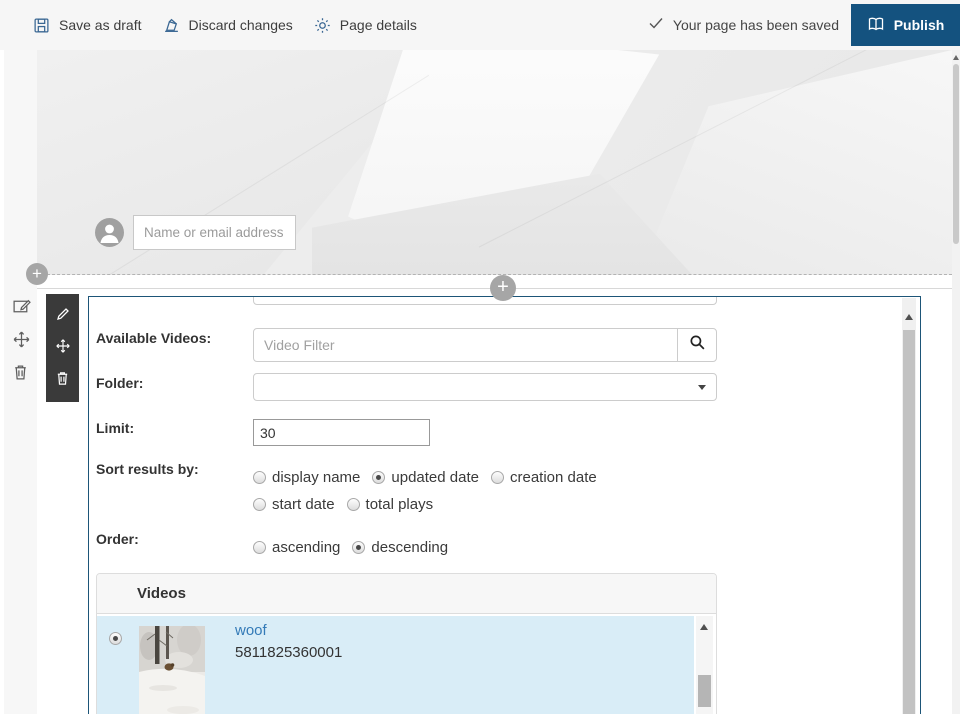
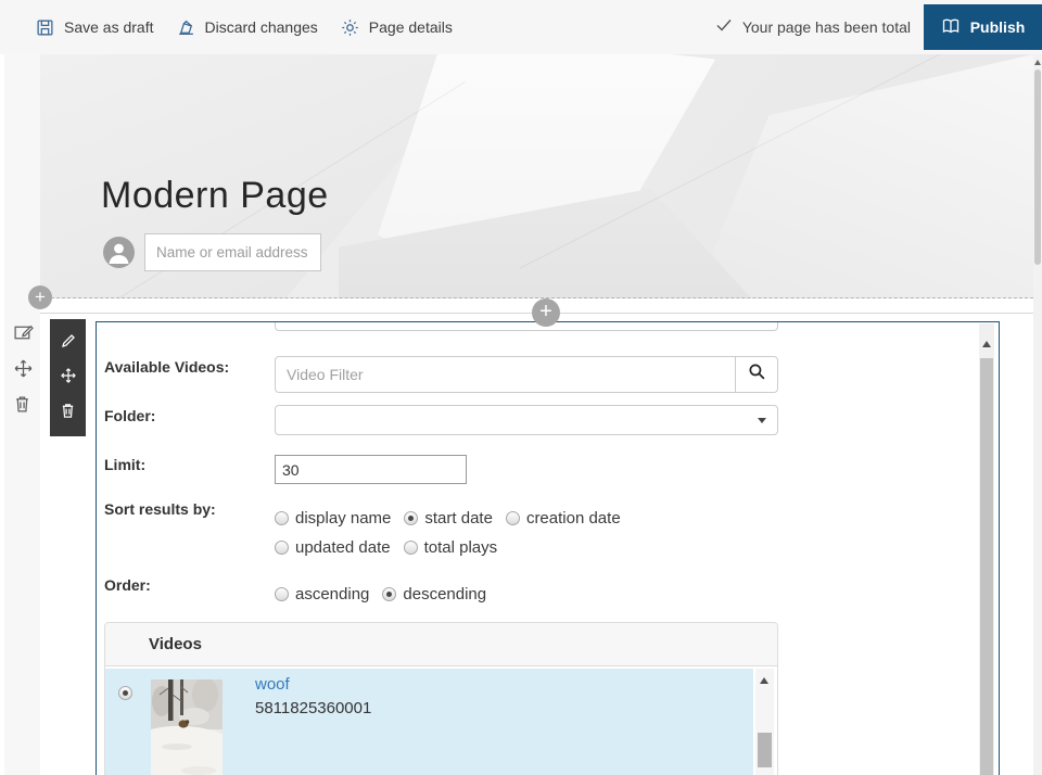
  Save as draft
  Discard changes
  Page details
- Your page has been saved
+ Your page has been total
  Publish
+ Modern Page
  Name or email address
  +
  +
  Available Videos:
  Video Filter
  Folder:
  Limit:
  30
  Sort results by:
  display name
- updated date
+ start date
  creation date
- start date
+ updated date
  total plays
  Order:
  ascending
  descending
  Videos
  woof
  5811825360001
